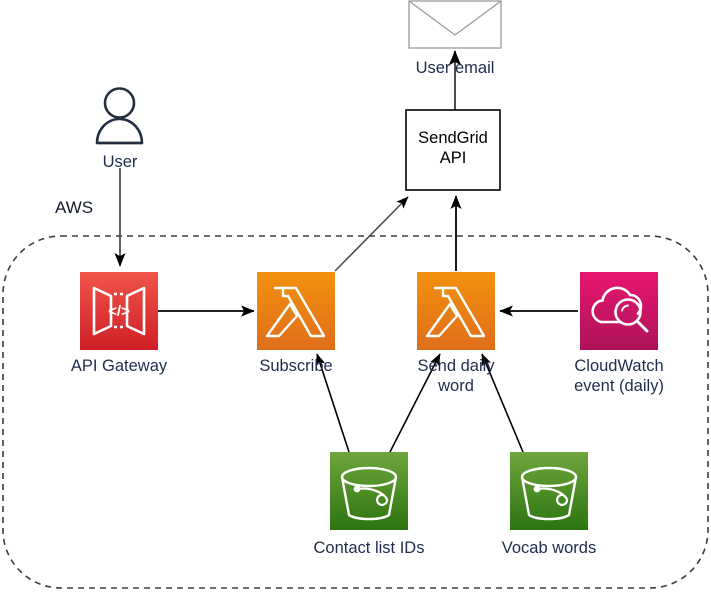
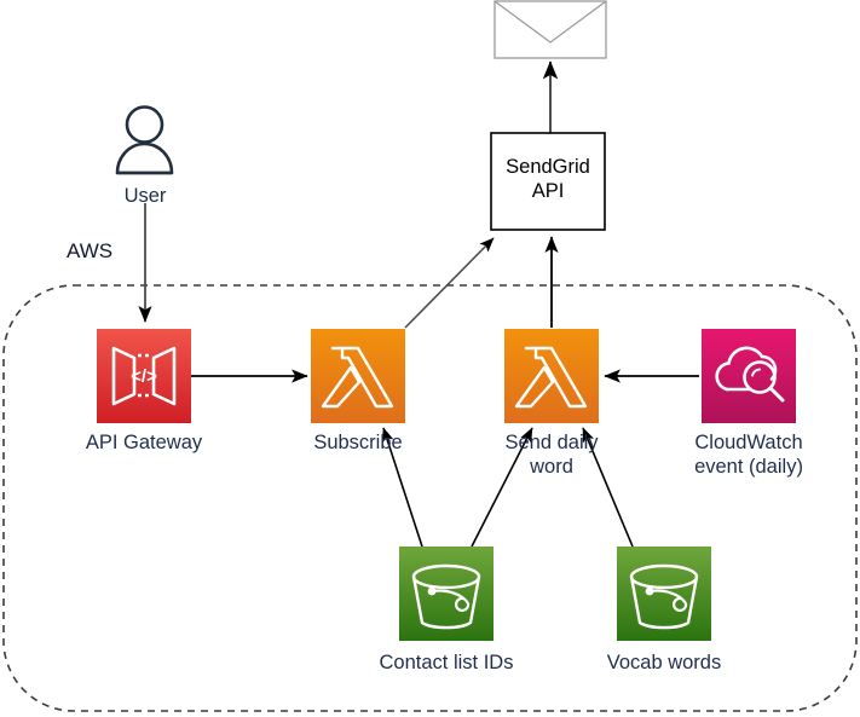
  </>
  SendGrid
  API
- User email
  User
  AWS
  API Gateway
  Subscribe
  Send daily
  word
  CloudWatch
  event (daily)
  Contact list IDs
  Vocab words
